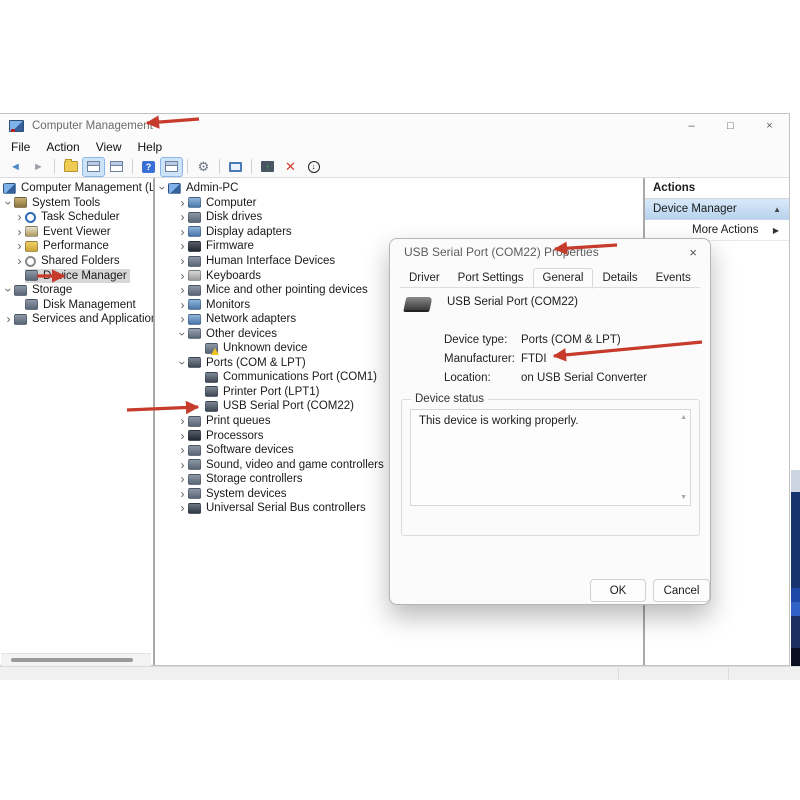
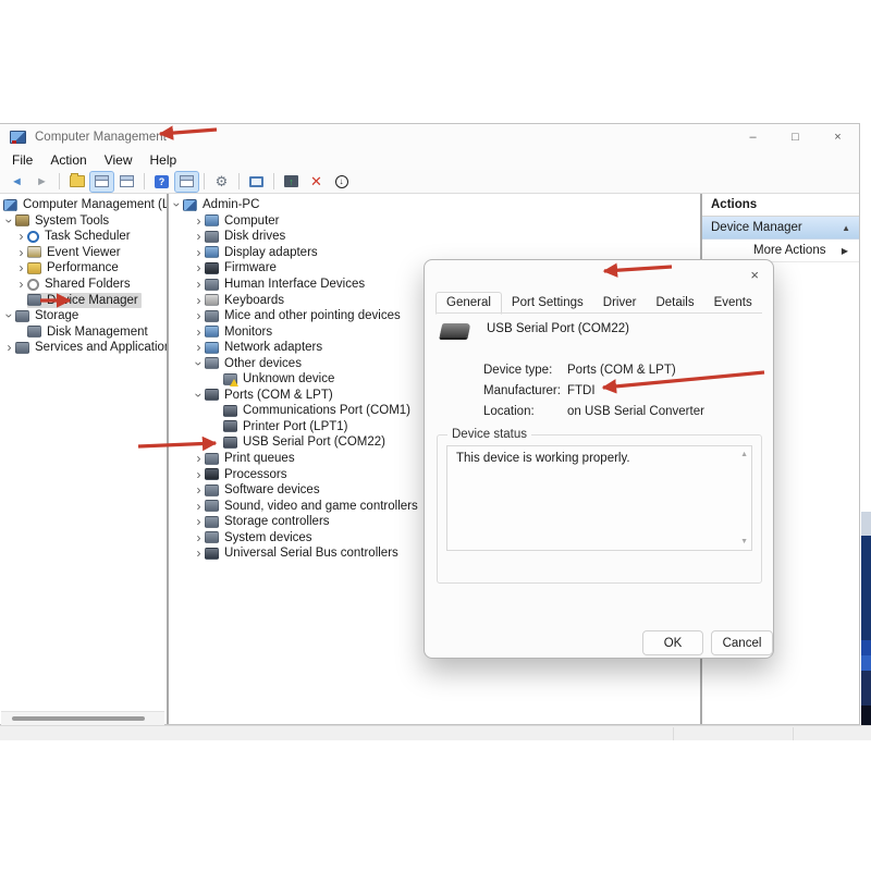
  Computer Management
  –
  □
  ×
  File
  Action
  View
  Help
  ◄
  ►
  ?
  ⚙
  ↑
  ✕
  ↓
  Computer Management (
  System Tools
  ›
  Task Scheduler
  ›
  Event Viewer
  ›
  Performance
  ›
  Shared Folders
  ice Manager
  Storage
  Disk Management
  ›
  Services and Applicatio
  Admin-PC
  ›
  Computer
  ›
  Disk drives
  ›
  Display adapters
  ›
  Firmware
  ›
  Human Interface Devices
  ›
  Keyboards
  ›
  Mice and other pointing devices
  ›
  Monitors
  ›
  Network adapters
  Other devices
  Unknown device
  Ports (COM & LPT)
  Communications Port (COM1)
  Printer Port (LPT1)
  USB Serial Port (COM22)
  ›
  Print queues
  ›
  Processors
  ›
  Software devices
  ›
  Sound, video and game controllers
  ›
  Storage controllers
  ›
  System devices
  ›
  Universal Serial Bus controllers
  Actions
  Device Manager
  ▲
  More Actions
  ▶
- USB Serial Port (COM22) Properties
  ×
- Driver
+ General
  Port Settings
- General
+ Driver
  Details
  Events
  USB Serial Port (COM22)
  Device type:
  Ports (COM & LPT)
  Manufacturer:
  FTDI
  Location:
  on USB Serial Converter
  Device status
  This device is working properly.
  OK
  Cancel
